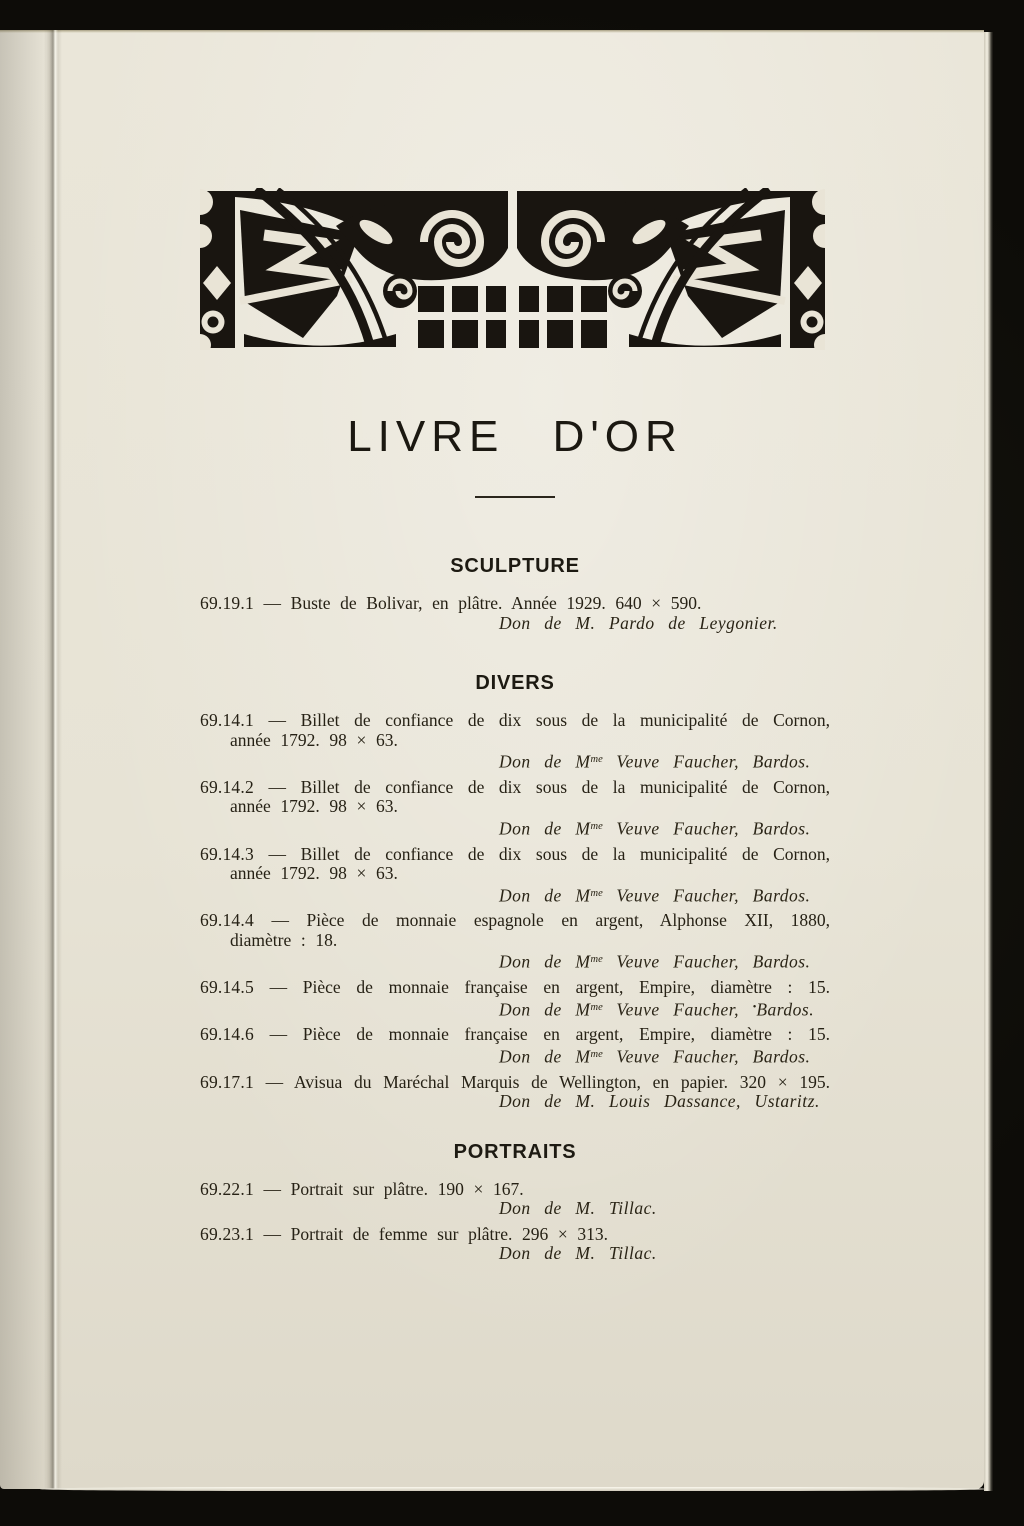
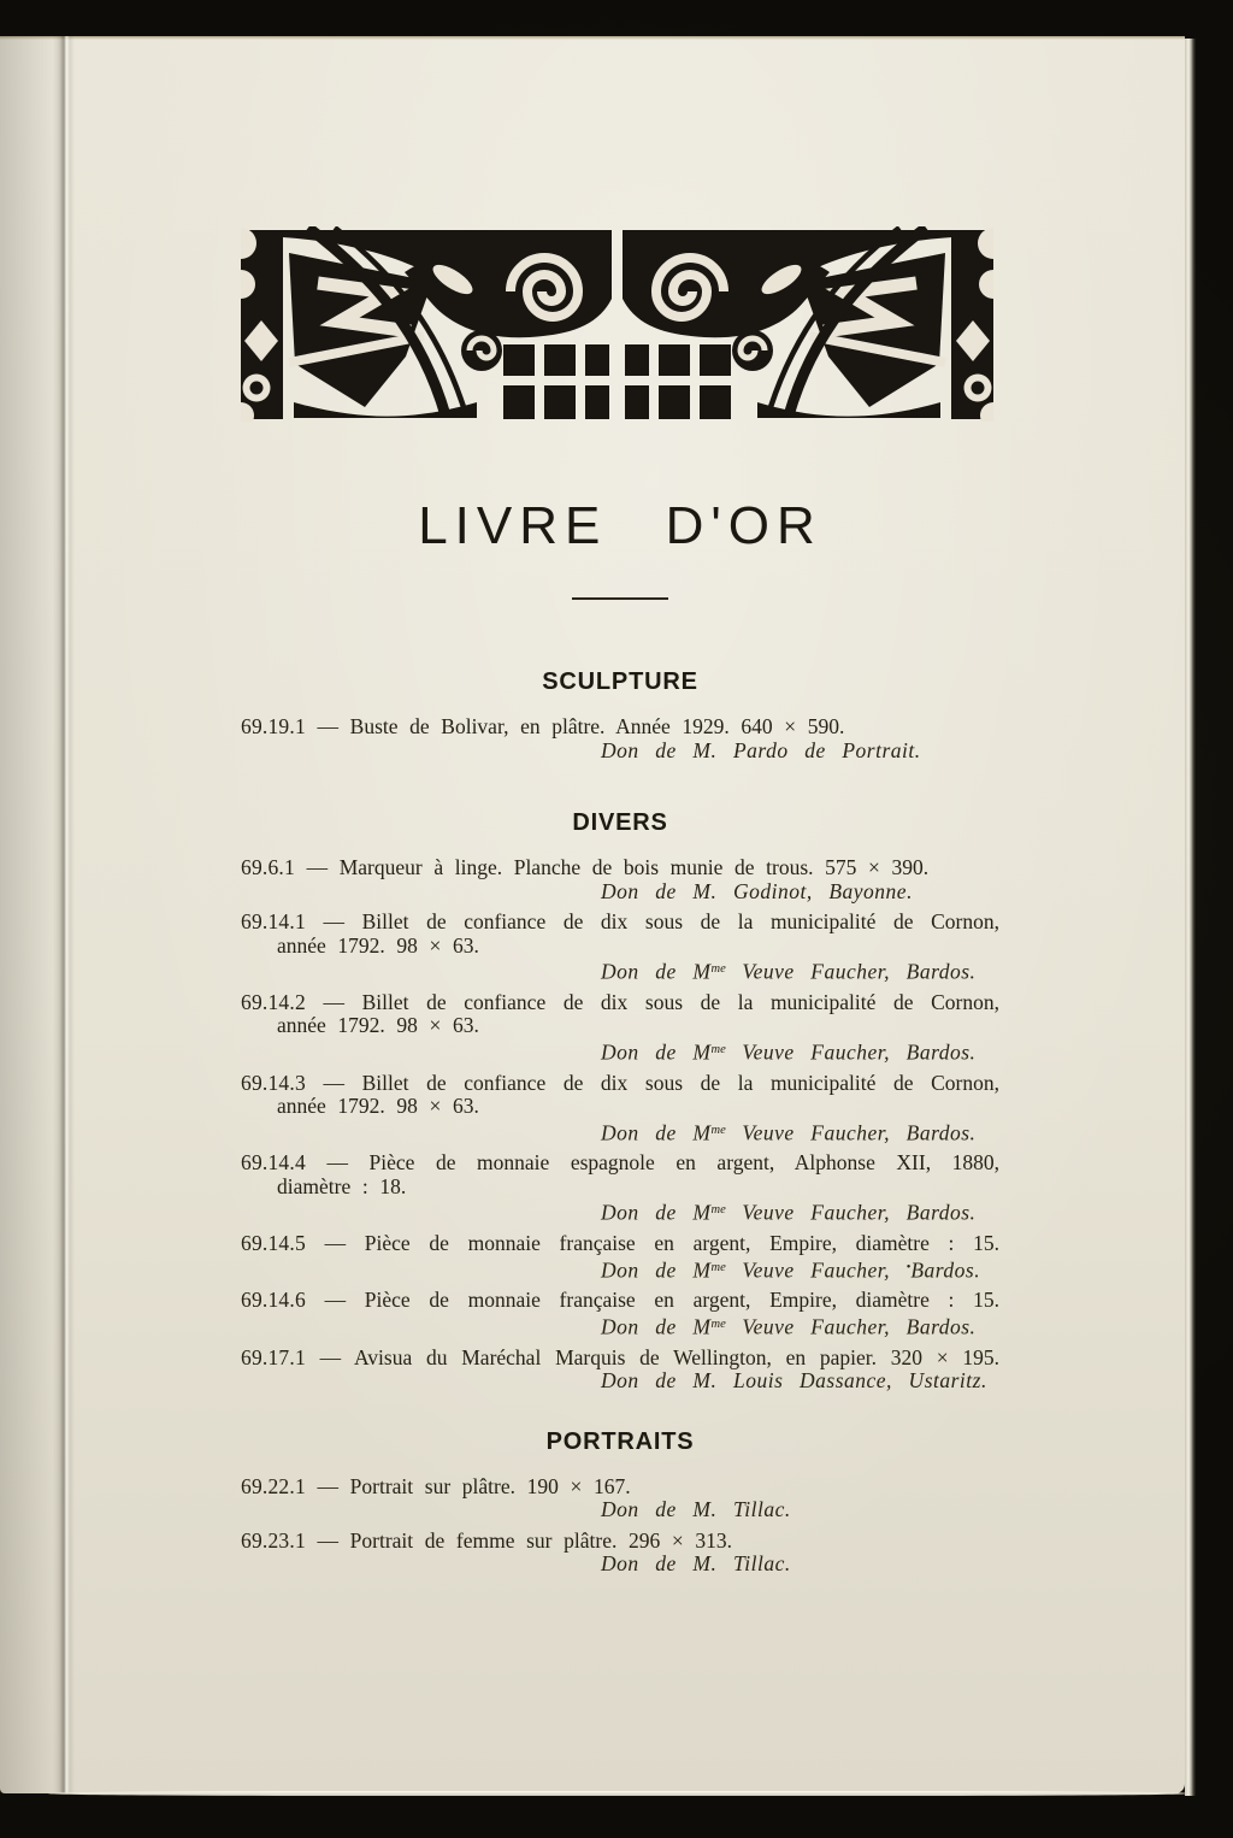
  LIVRE D'OR
  SCULPTURE
  69.19.1 — Buste de Bolivar, en plâtre. Année 1929. 640 × 590.
- Don de M. Pardo de Leygonier.
+ Don de M. Pardo de Portrait.
  DIVERS
+ 69.6.1 — Marqueur à linge. Planche de bois munie de trous. 575 × 390.
+ Don de M. Godinot, Bayonne.
  69.14.1 — Billet de confiance de dix sous de la municipalité de Cornon,
  année 1792. 98 × 63.
  Don de Mme Veuve Faucher, Bardos.
  69.14.2 — Billet de confiance de dix sous de la municipalité de Cornon,
  année 1792. 98 × 63.
  Don de Mme Veuve Faucher, Bardos.
  69.14.3 — Billet de confiance de dix sous de la municipalité de Cornon,
  année 1792. 98 × 63.
  Don de Mme Veuve Faucher, Bardos.
  69.14.4 — Pièce de monnaie espagnole en argent, Alphonse XII, 1880,
  diamètre : 18.
  Don de Mme Veuve Faucher, Bardos.
  69.14.5 — Pièce de monnaie française en argent, Empire, diamètre : 15.
  Don de Mme Veuve Faucher, •Bardos.
  69.14.6 — Pièce de monnaie française en argent, Empire, diamètre : 15.
  Don de Mme Veuve Faucher, Bardos.
  69.17.1 — Avisua du Maréchal Marquis de Wellington, en papier. 320 × 195.
  Don de M. Louis Dassance, Ustaritz.
  PORTRAITS
  69.22.1 — Portrait sur plâtre. 190 × 167.
  Don de M. Tillac.
  69.23.1 — Portrait de femme sur plâtre. 296 × 313.
  Don de M. Tillac.
